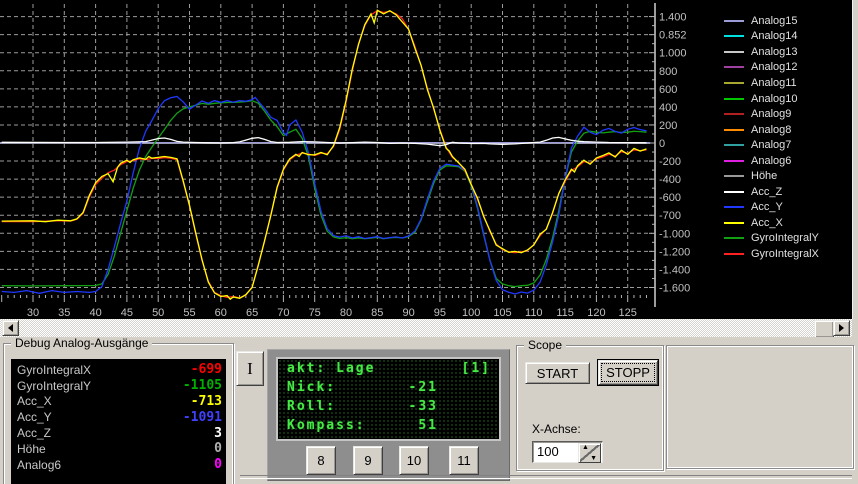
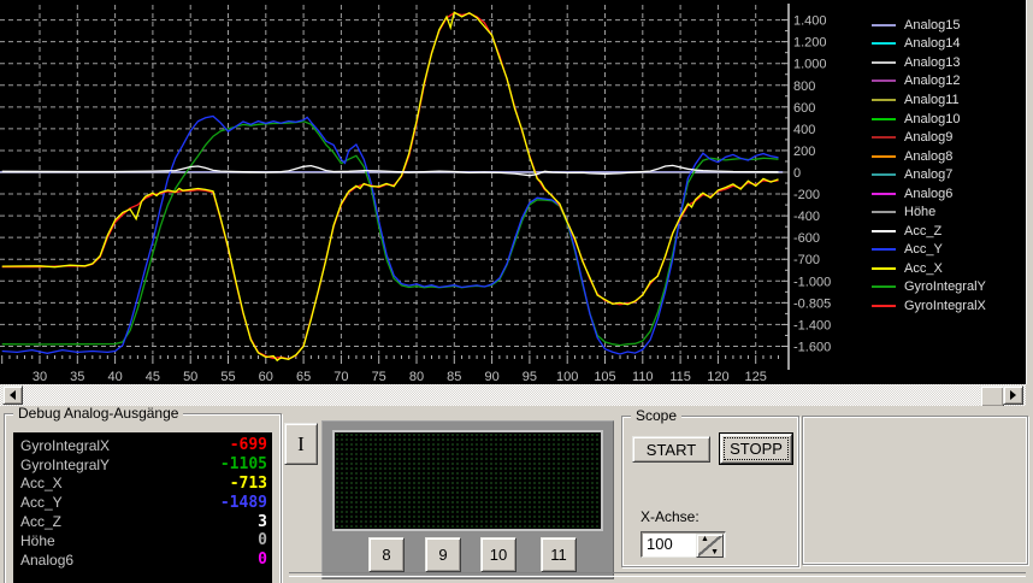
  30
  35
  40
  45
  50
  55
  60
  65
  70
  75
  80
  85
  90
  95
  100
  105
  110
  115
  120
  125
  1.400
- 0.852
+ 1.200
  1.000
  800
  600
  400
  200
  0
  -200
  -400
  -600
  -700
  -1.000
- -1.200
+ -0.805
  -1.400
  -1.600
  Analog15
  Analog14
  Analog13
  Analog12
  Analog11
  Analog10
  Analog9
  Analog8
  Analog7
  Analog6
  Höhe
  Acc_Z
  Acc_Y
  Acc_X
  GyroIntegralY
  GyroIntegralX
  Debug Analog-Ausgänge
  GyroIntegralX
  -699
  GyroIntegralY
  -1105
  Acc_X
  -713
  Acc_Y
- -1091
+ -1489
  Acc_Z
  3
  Höhe
  0
  Analog6
  0
  I
- akt: Lage
- [1]
- Nick:
- -21
- Roll:
- -33
- Kompass:
- 51
  8
  9
  10
  11
  Scope
  START
  STOPP
  X-Achse:
  100
